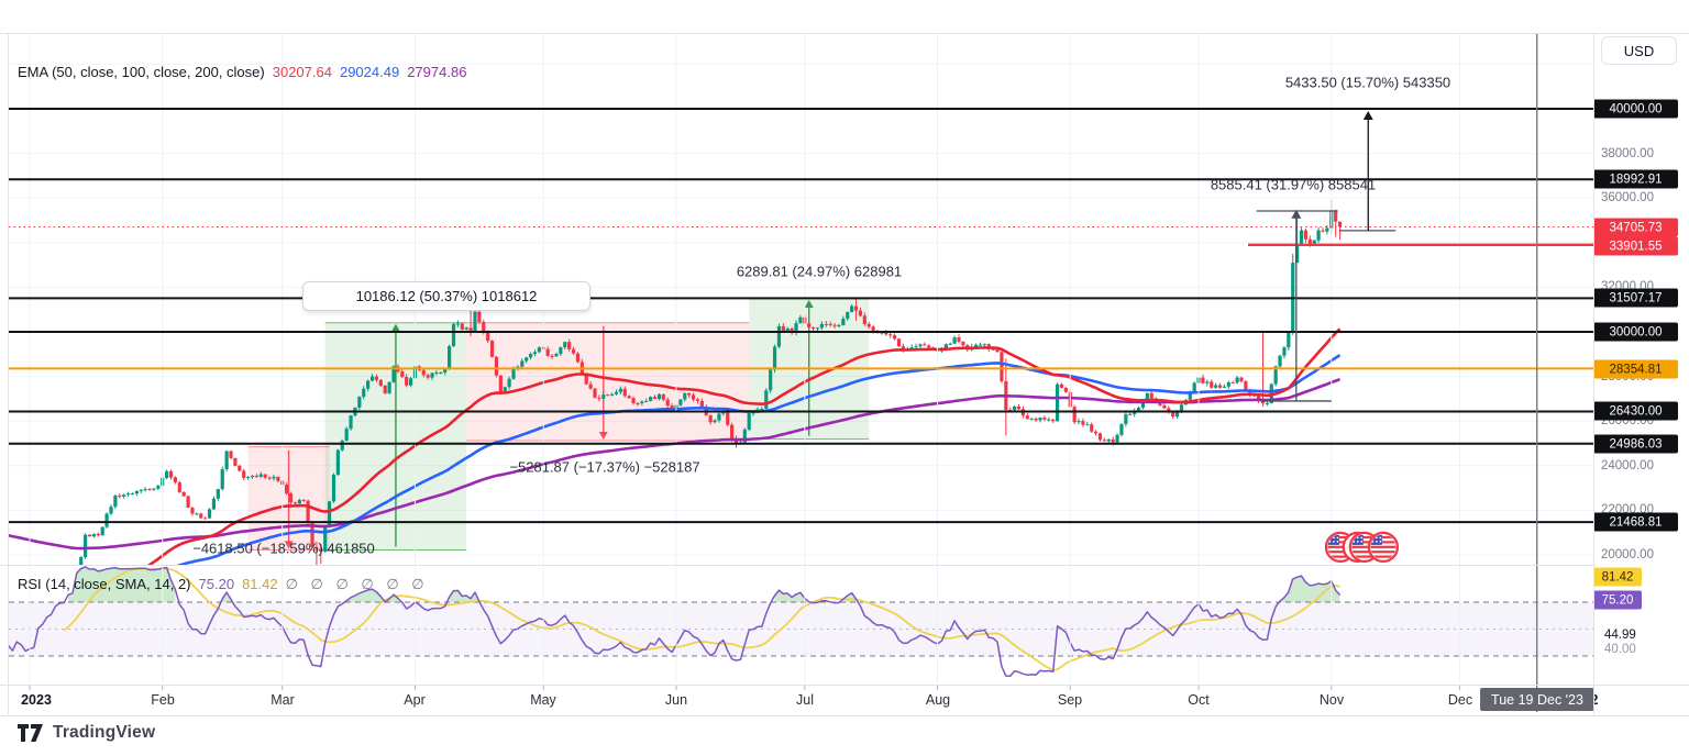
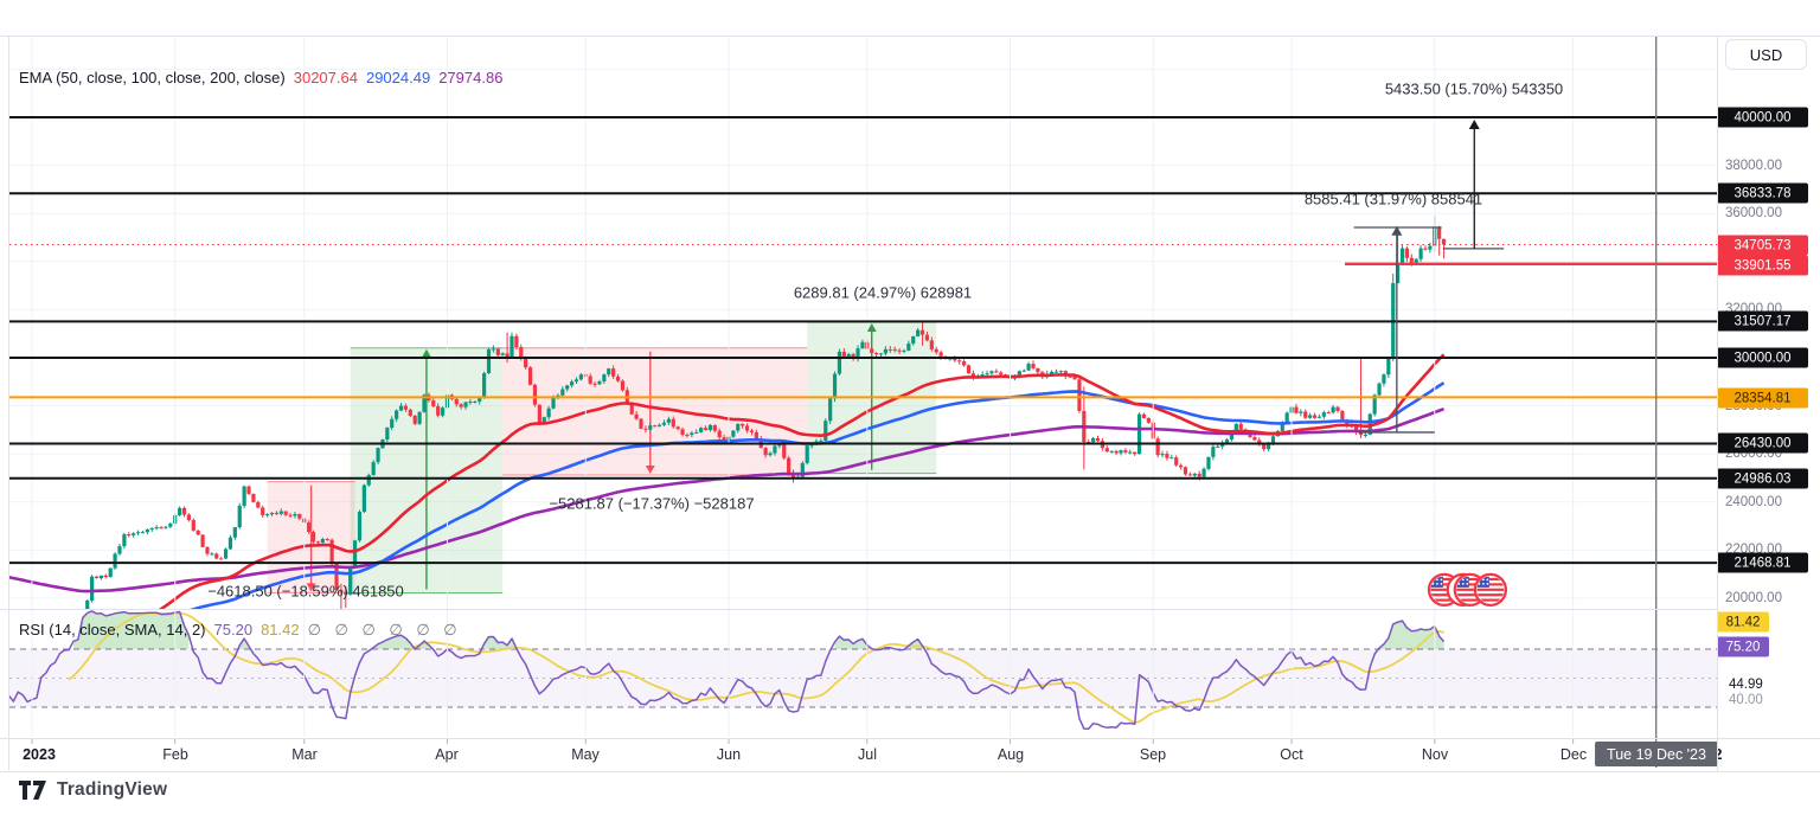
  EMA (50, close, 100, close, 200, close)
  30207.64
  29024.49
  27974.86
  RSI (14, close, SMA, 14, 2)
  75.20
  81.42
  ∅ ∅ ∅ ∅ ∅ ∅
  USD
- 10186.12 (50.37%) 1018612
  5433.50 (15.70%) 543350
  8585.41 (31.97%) 858541
  6289.81 (24.97%) 628981
  −5281.87 (−17.37%) −528187
  −4618.50 (−18.59%) 461850
  38000.00
  36000.00
  32000.00
  26000.00
  24000.00
  22000.00
  20000.00
  40000.00
- 18992.91
+ 36833.78
  34705.73
  33901.55
  31507.17
  30000.00
  28354.81
  26430.00
  24986.03
  21468.81
  81.42
  75.20
  40.00
  44.99
  2023
  Feb
  Mar
  Apr
  May
  Jun
  Jul
  Aug
  Sep
  Oct
  Nov
  Dec
  2
  Tue 19 Dec '23
  TradingView
